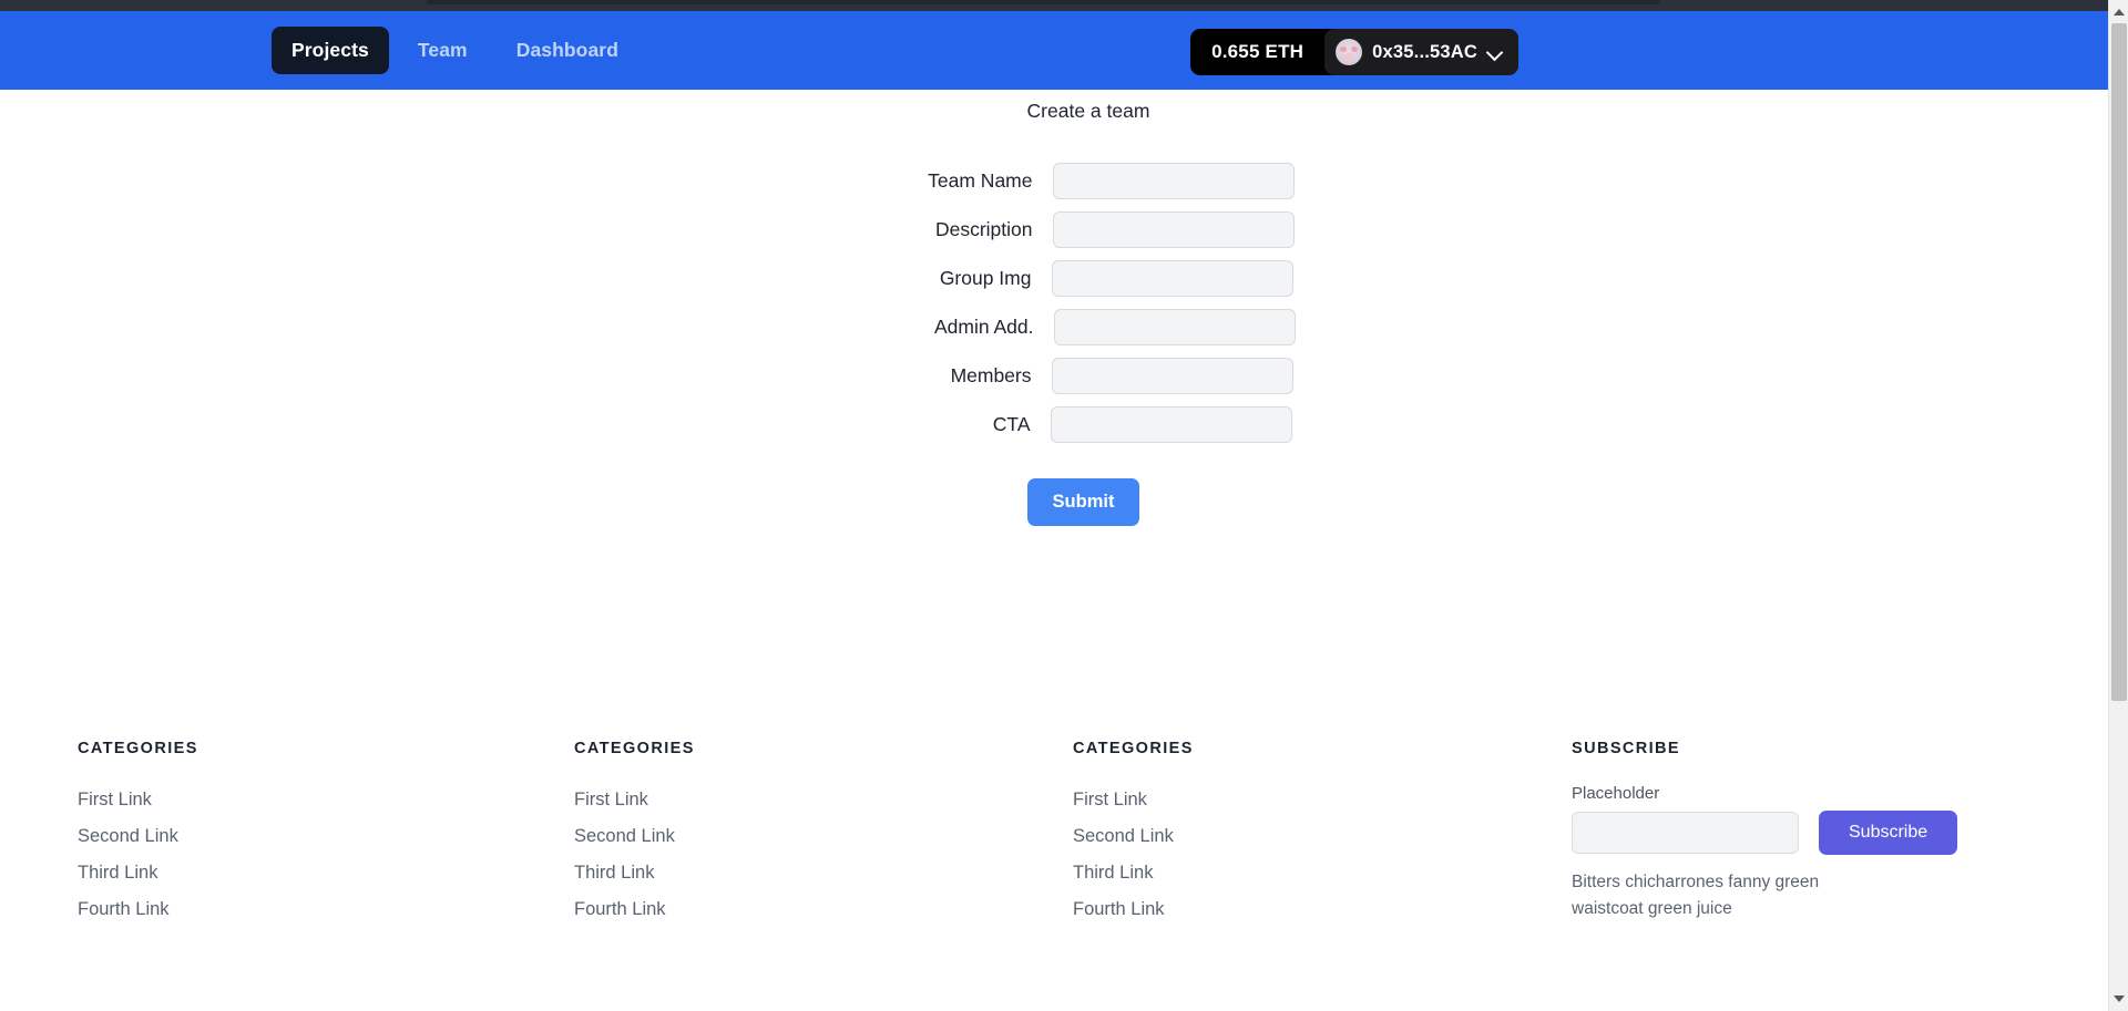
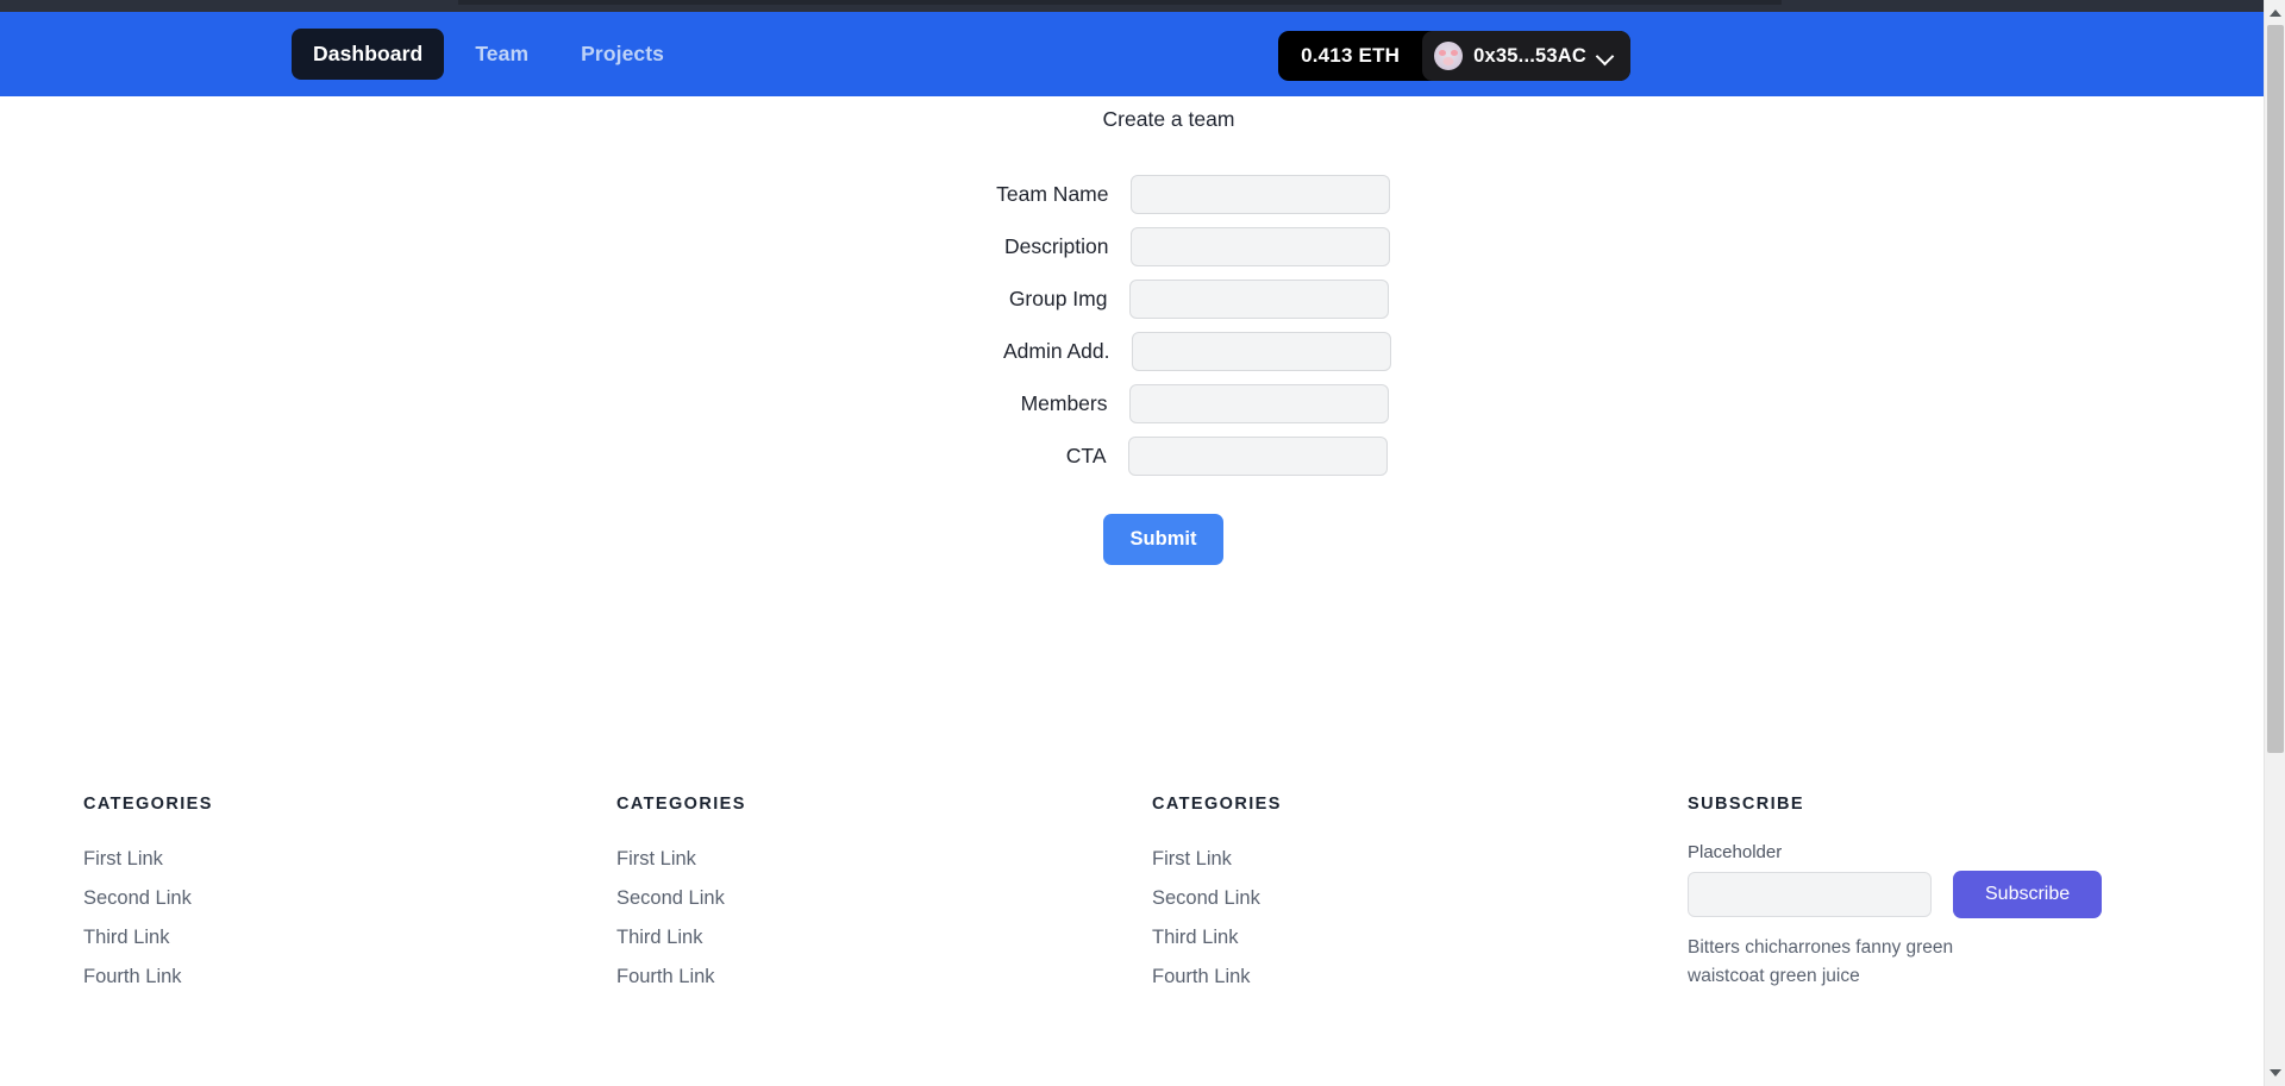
- Projects
+ Dashboard
  Team
- Dashboard
+ Projects
- 0.655 ETH
+ 0.413 ETH
  0x35...53AC
  Create a team
  Team Name
  Description
  Group Img
  Admin Add.
  Members
  CTA
  Submit
  CATEGORIES
  First Link
  Second Link
  Third Link
  Fourth Link
  CATEGORIES
  First Link
  Second Link
  Third Link
  Fourth Link
  CATEGORIES
  First Link
  Second Link
  Third Link
  Fourth Link
  SUBSCRIBE
  Placeholder
  Subscribe
  Bitters chicharrones fanny green waistcoat green juice
